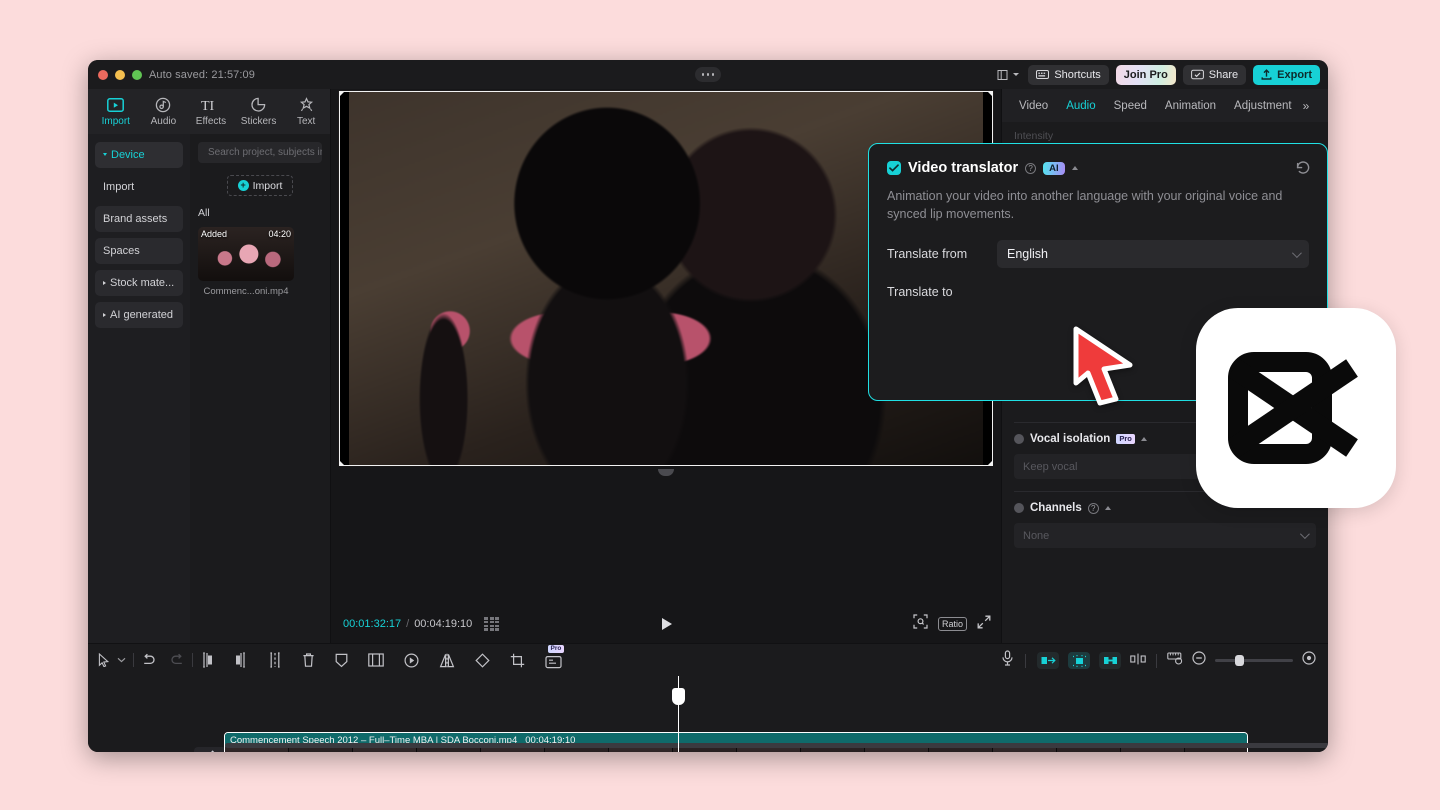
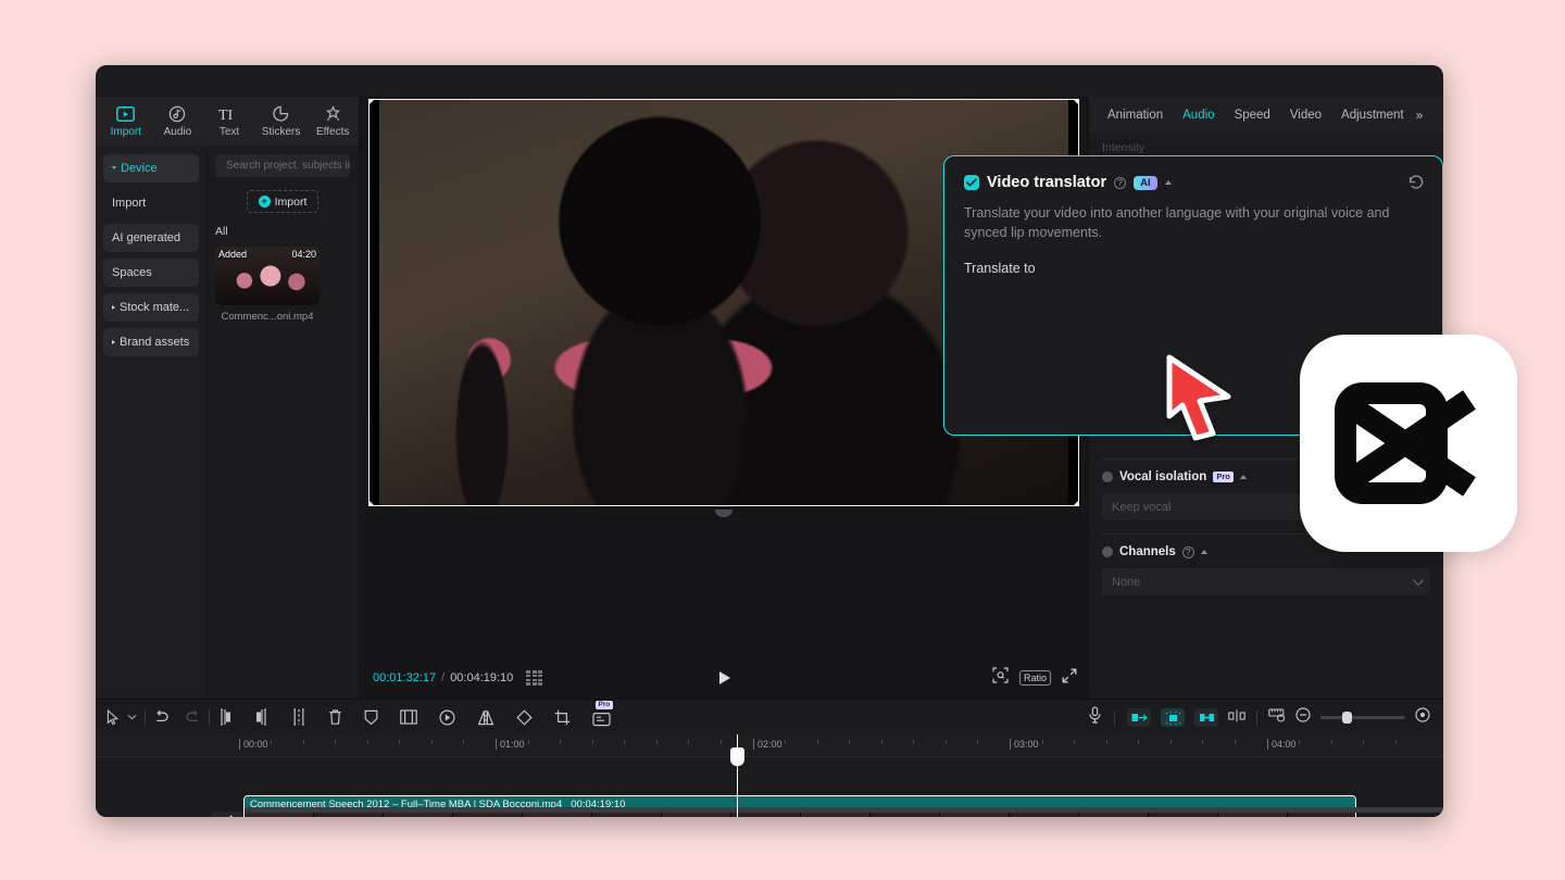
- Auto saved: 21:57:09
- Shortcuts
- Join Pro
- Share
- Export
  Import
  Audio
  TI
- Effects
+ Text
  Stickers
- Text
+ Effects
  Device
  Import
- Brand assets
+ AI generated
  Spaces
  Stock mate...
- AI generated
+ Brand assets
  Search project, subjects i
  +
  Import
  All
  Added
  04:20
  Commenc...oni.mp4
  00:01:32:17
  /
  00:04:19:10
  Ratio
- Video
+ Animation
  Audio
  Speed
- Animation
+ Video
  Adjustment
  »
  Intensity
  Vocal isolation
  Pro
  Keep vocal
  Channels
  ?
  None
  Video translator
  ?
  AI
- Animation your video into another language with your original voice and synced lip movements.
+ Translate your video into another language with your original voice and synced lip movements.
- Translate from
- English
  Translate to
+ 00:00
+ 01:00
+ 02:00
+ 03:00
+ 04:00
  Commencement Speech 2012 – Full–Time MBA | SDA Bocconi.mp4
  00:04:19:10
